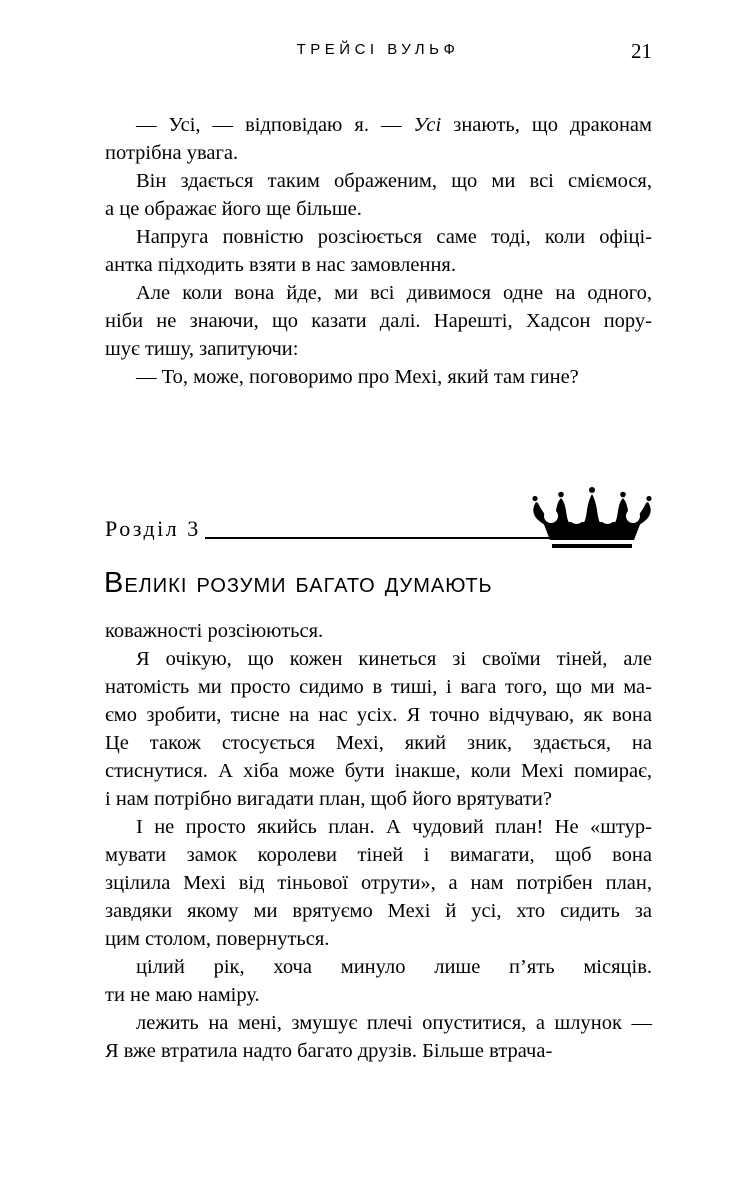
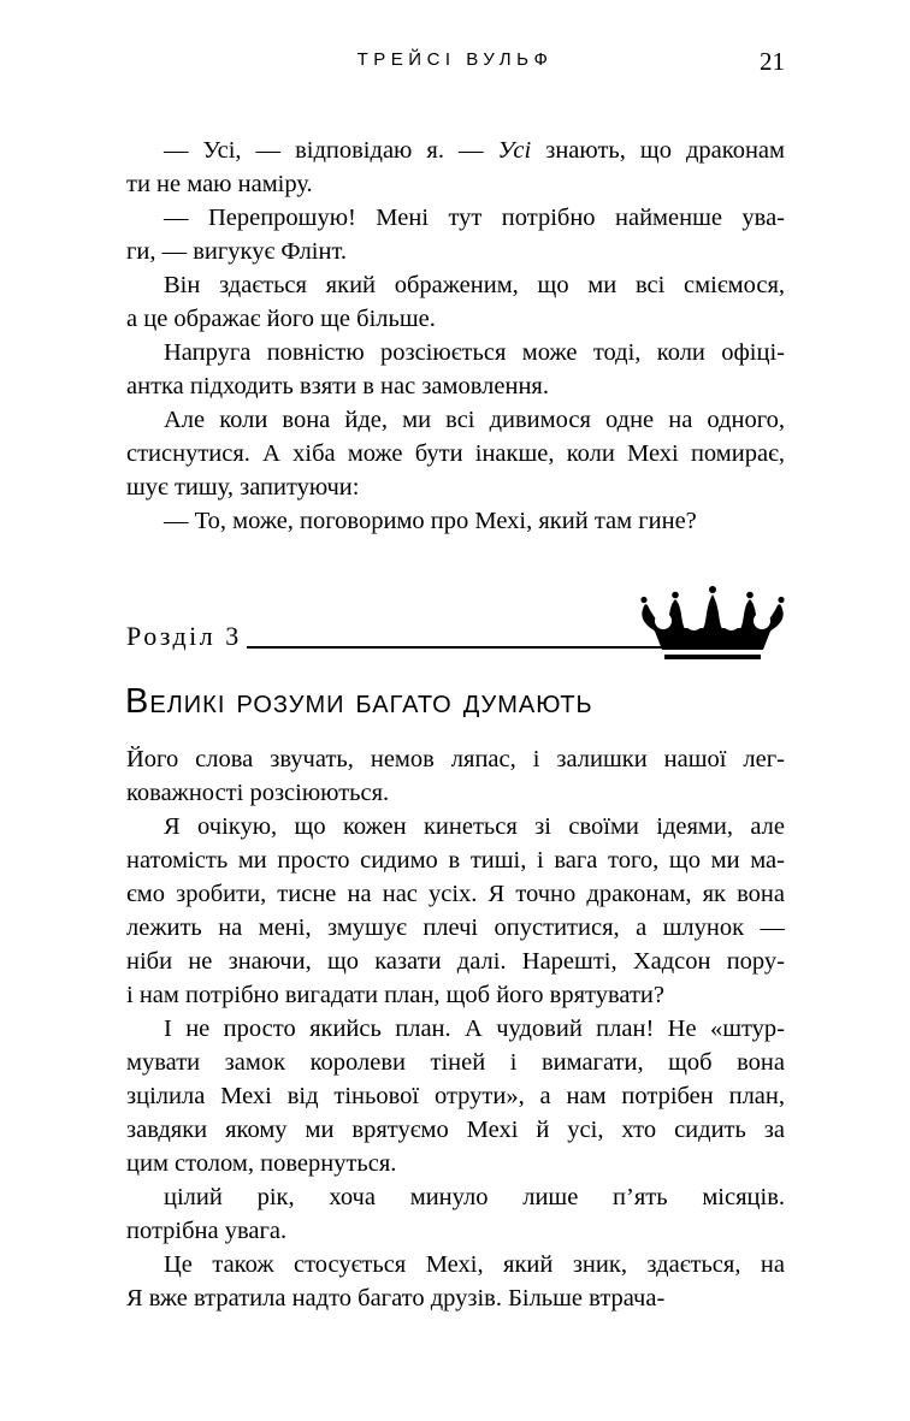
  ТРЕЙСІ ВУЛЬФ
  21
  — Усі, — відповідаю я. — Усі знають, що драконам
- потрібна увага.
+ ти не маю наміру.
+ — Перепрошую! Мені тут потрібно найменше ува-
+ ги, — вигукує Флінт.
- Він здається таким ображеним, що ми всі сміємося,
+ Він здається який ображеним, що ми всі сміємося,
  а це ображає його ще більше.
- Напруга повністю розсіюється саме тоді, коли офіці-
+ Напруга повністю розсіюється може тоді, коли офіці-
  антка підходить взяти в нас замовлення.
  Але коли вона йде, ми всі дивимося одне на одного,
- ніби не знаючи, що казати далі. Нарешті, Хадсон пору-
+ стиснутися. А хіба може бути інакше, коли Мехі помирає,
  шує тишу, запитуючи:
  — То, може, поговоримо про Мехі, який там гине?
  Розділ 3
  Великі розуми багато думають
+ Його слова звучать, немов ляпас, і залишки нашої лег-
  коважності розсіюються.
- Я очікую, що кожен кинеться зі своїми тіней, але
+ Я очікую, що кожен кинеться зі своїми ідеями, але
  натомість ми просто сидимо в тиші, і вага того, що ми ма-
- ємо зробити, тисне на нас усіх. Я точно відчуваю, як вона
+ ємо зробити, тисне на нас усіх. Я точно драконам, як вона
- Це також стосується Мехі, який зник, здається, на
+ лежить на мені, змушує плечі опуститися, а шлунок —
- стиснутися. А хіба може бути інакше, коли Мехі помирає,
+ ніби не знаючи, що казати далі. Нарешті, Хадсон пору-
  і нам потрібно вигадати план, щоб його врятувати?
  І не просто якийсь план. А чудовий план! Не «штур-
  мувати замок королеви тіней і вимагати, щоб вона
  зцілила Мехі від тіньової отрути», а нам потрібен план,
  завдяки якому ми врятуємо Мехі й усі, хто сидить за
  цим столом, повернуться.
  цілий рік, хоча минуло лише п’ять місяців.
- ти не маю наміру.
+ потрібна увага.
- лежить на мені, змушує плечі опуститися, а шлунок —
+ Це також стосується Мехі, який зник, здається, на
  Я вже втратила надто багато друзів. Більше втрача-
